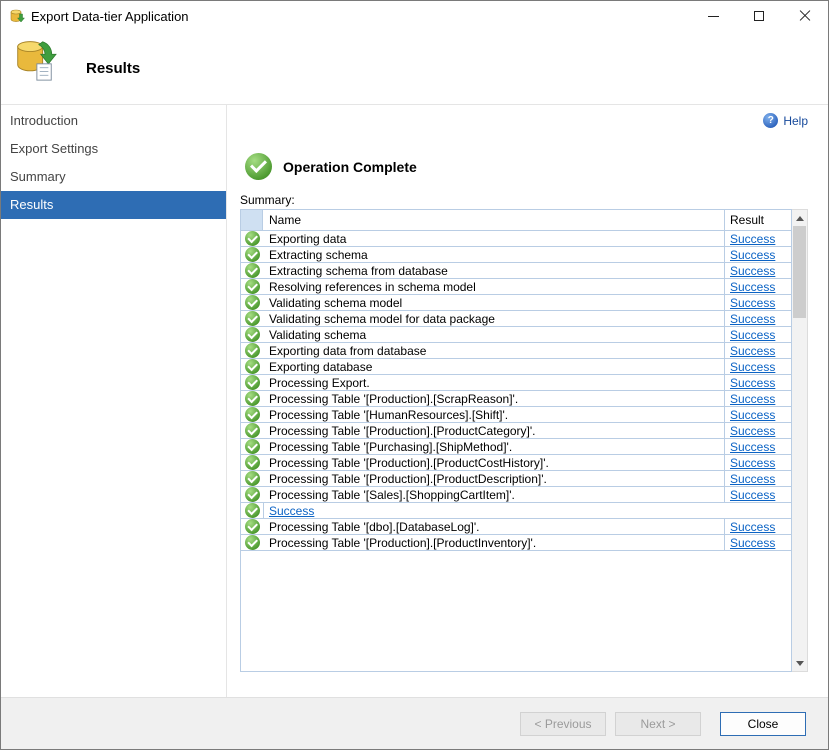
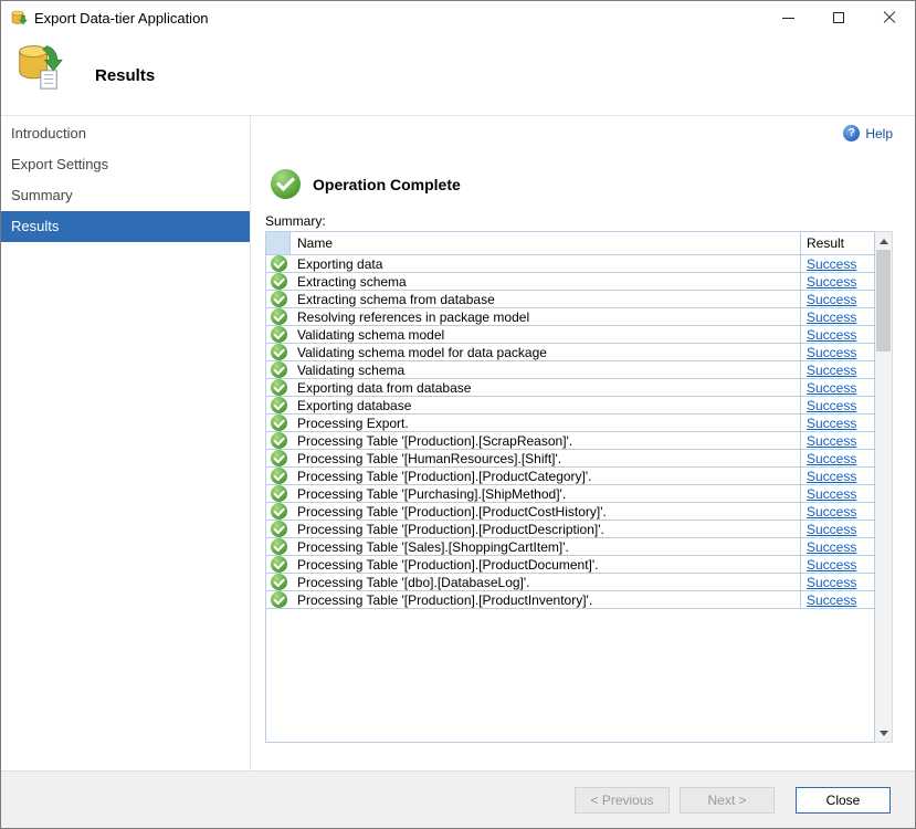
  Export Data-tier Application
  Results
  Introduction
  Export Settings
  Summary
  Results
  ?
  Help
  Operation Complete
  Summary:
  Name
  Result
  Exporting data
  Success
  Extracting schema
  Success
  Extracting schema from database
  Success
- Resolving references in schema model
+ Resolving references in package model
  Success
  Validating schema model
  Success
  Validating schema model for data package
  Success
  Validating schema
  Success
  Exporting data from database
  Success
  Exporting database
  Success
  Processing Export.
  Success
  Processing Table '[Production].[ScrapReason]'.
  Success
  Processing Table '[HumanResources].[Shift]'.
  Success
  Processing Table '[Production].[ProductCategory]'.
  Success
  Processing Table '[Purchasing].[ShipMethod]'.
  Success
  Processing Table '[Production].[ProductCostHistory]'.
  Success
  Processing Table '[Production].[ProductDescription]'.
  Success
  Processing Table '[Sales].[ShoppingCartItem]'.
  Success
+ Processing Table '[Production].[ProductDocument]'.
  Success
  Processing Table '[dbo].[DatabaseLog]'.
  Success
  Processing Table '[Production].[ProductInventory]'.
  Success
  < Previous
  Next >
  Close
